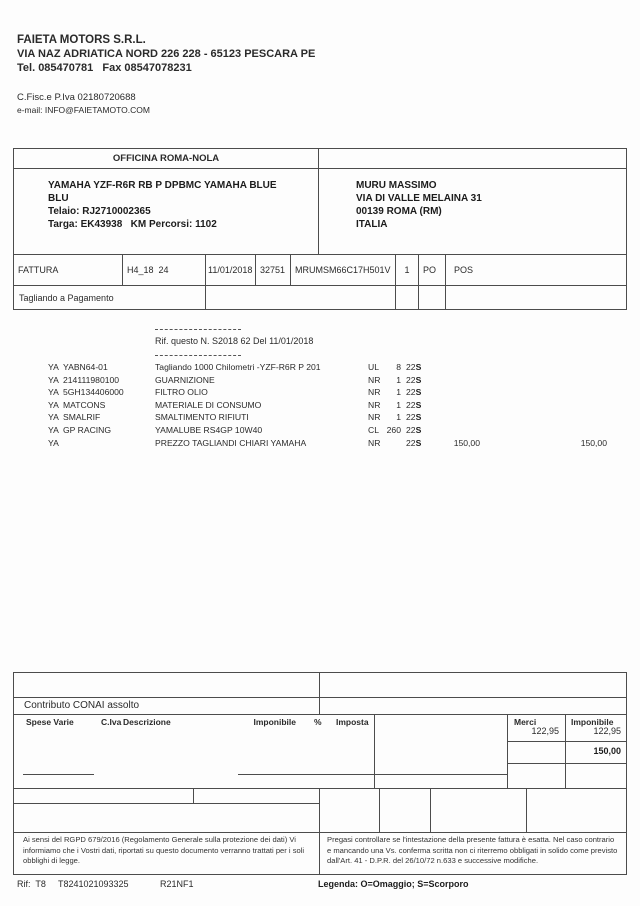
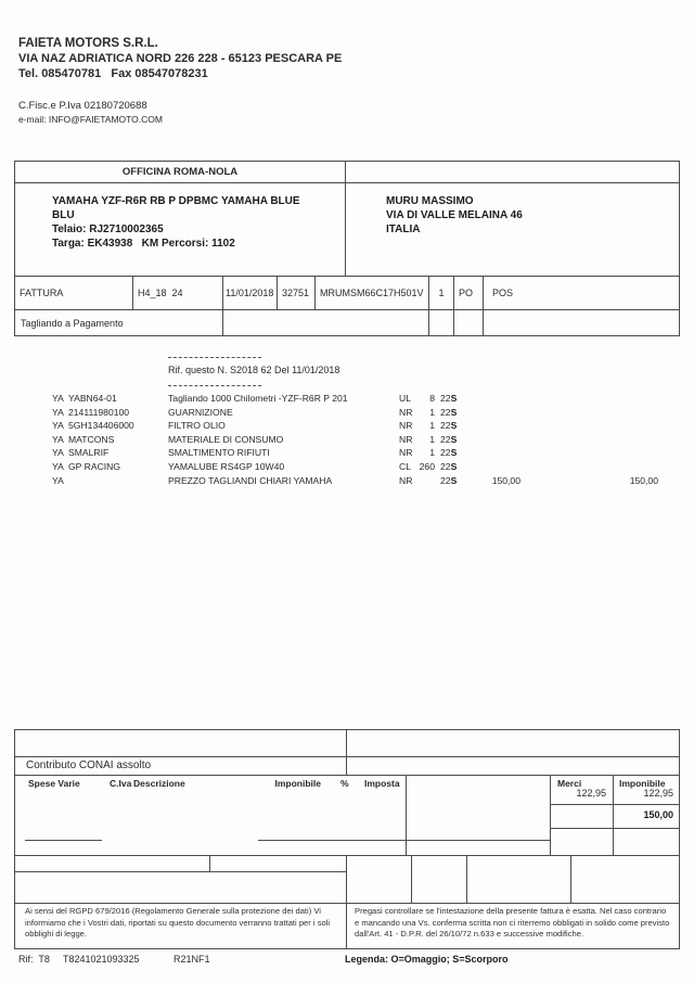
  FAIETA MOTORS S.R.L.
  VIA NAZ ADRIATICA NORD 226 228 - 65123 PESCARA PE
  Tel. 085470781 Fax 08547078231
  C.Fisc.e P.Iva 02180720688
  e-mail: INFO@FAIETAMOTO.COM
  OFFICINA ROMA-NOLA
  YAMAHA YZF-R6R RB P DPBMC YAMAHA BLUE
  BLU
  Telaio: RJ2710002365
  Targa: EK43938 KM Percorsi: 1102
  MURU MASSIMO
- VIA DI VALLE MELAINA 31
+ VIA DI VALLE MELAINA 46
- 00139 ROMA (RM)
  ITALIA
  FATTURA
  H4_18 24
  11/01/2018
  32751
  MRUMSM66C17H501V
  1
  PO
  POS
  Tagliando a Pagamento
  Rif. questo N. S2018 62 Del 11/01/2018
  YA
  YABN64-01
  Tagliando 1000 Chilometri -YZF-R6R P 201
  UL
  8
  22S
  YA
  214111980100
  GUARNIZIONE
  NR
  1
  22S
  YA
  5GH134406000
  FILTRO OLIO
  NR
  1
  22S
  YA
  MATCONS
  MATERIALE DI CONSUMO
  NR
  1
  22S
  YA
  SMALRIF
  SMALTIMENTO RIFIUTI
  NR
  1
  22S
  YA
  GP RACING
  YAMALUBE RS4GP 10W40
  CL
  260
  22S
  YA
  PREZZO TAGLIANDI CHIARI YAMAHA
  NR
  22S
  150,00
  150,00
  Contributo CONAI assolto
  Spese Varie
  C.Iva
  Descrizione
  Imponibile
  %
  Imposta
  Merci
  Imponibile
  122,95
  122,95
  150,00
  Ai sensi del RGPD 679/2016 (Regolamento Generale sulla protezione dei dati) Vi informiamo che i Vostri dati, riportati su questo documento verranno trattati per i soli obblighi di legge.
  Pregasi controllare se l'intestazione della presente fattura è esatta. Nel caso contrario e mancando una Vs. conferma scritta non ci riterremo obbligati in solido come previsto dall'Art. 41 - D.P.R. del 26/10/72 n.633 e successive modifiche.
  Rif: T8
  T8241021093325
  R21NF1
  Legenda: O=Omaggio; S=Scorporo
